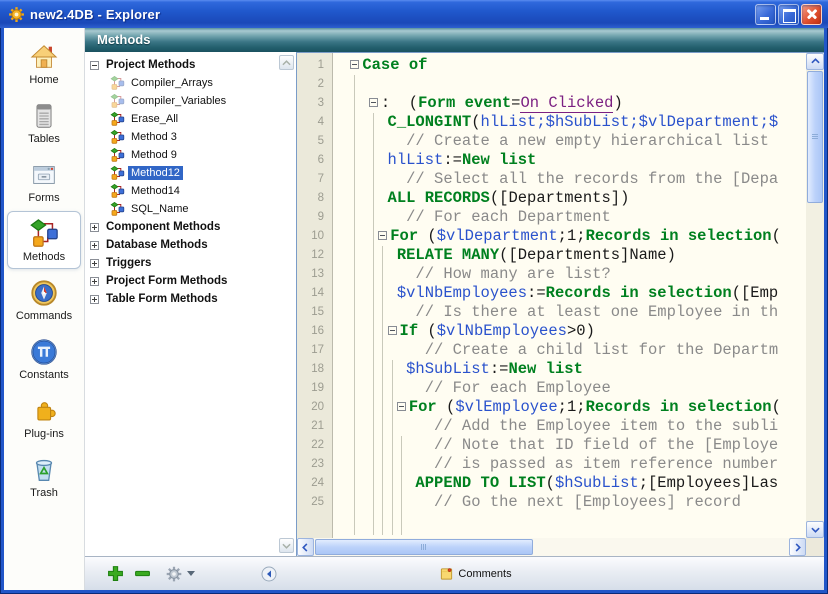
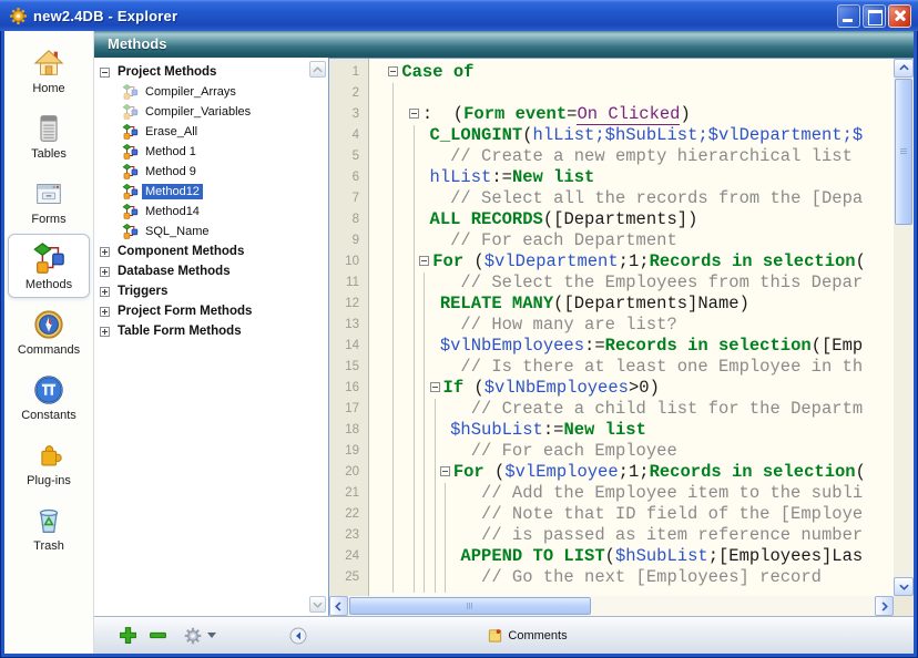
  new2.4DB - Explorer
  Home
  Tables
  Forms
  Methods
  Commands
  Constants
  Plug-ins
  Trash
  Methods
  Project Methods
  Compiler_Arrays
  Compiler_Variables
  Erase_All
- Method 3
+ Method 1
  Method 9
  Method12
  Method14
  SQL_Name
  Component Methods
  Database Methods
  Triggers
  Project Form Methods
  Table Form Methods
  1
  Case of
  2
  3
  : (Form event=On Clicked)
  4
  C_LONGINT(hlList;$hSubList;$vlDepartment;$
  5
  // Create a new empty hierarchical list
  6
  hlList:=New list
  7
  // Select all the records from the [Depa
  8
  ALL RECORDS([Departments])
  9
  // For each Department
  10
  For ($vlDepartment;1;Records in selection(
+ 11
+ // Select the Employees from this Depar
  12
  RELATE MANY([Departments]Name)
  13
  // How many are list?
  14
  $vlNbEmployees:=Records in selection([Emp
  15
  // Is there at least one Employee in th
  16
  If ($vlNbEmployees>0)
  17
  // Create a child list for the Departm
  18
  $hSubList:=New list
  19
  // For each Employee
  20
  For ($vlEmployee;1;Records in selection(
  21
  // Add the Employee item to the subli
  22
  // Note that ID field of the [Employe
  23
  // is passed as item reference number
  24
  APPEND TO LIST($hSubList;[Employees]Las
  25
  // Go the next [Employees] record
  Comments
